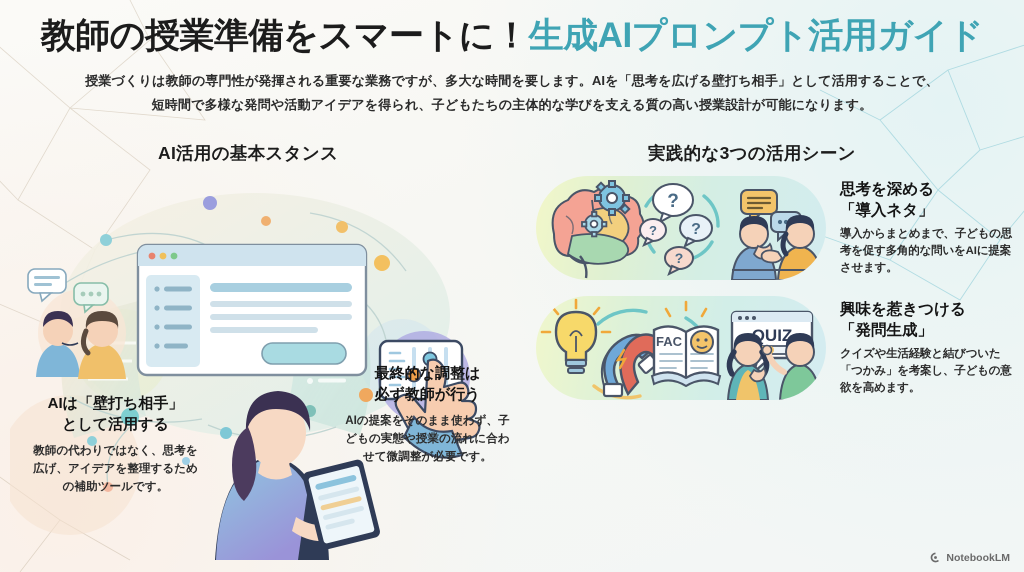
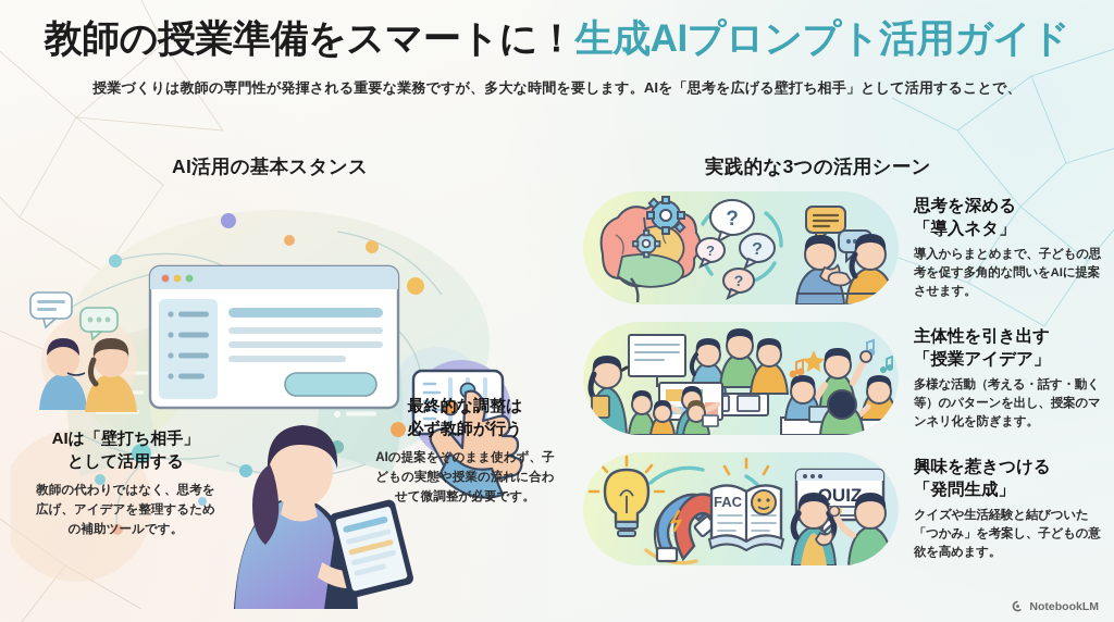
  教師の授業準備をスマートに！生成AIプロンプト活用ガイド
  授業づくりは教師の専門性が発揮される重要な業務ですが、多大な時間を要します。AIを「思考を広げる壁打ち相手」として活用することで、
- 短時間で多様な発問や活動アイデアを得られ、子どもたちの主体的な学びを支える質の高い授業設計が可能になります。
  AI活用の基本スタンス
  実践的な3つの活用シーン
  AIは「壁打ち相手」
  として活用する
  教師の代わりではなく、思考を広げ、アイデアを整理するための補助ツールです。
  最終的な調整は
  必ず教師が行う
  AIの提案をそのまま使わず、子どもの実態や授業の流れに合わせて微調整が必要です。
  ?
  ?
  ?
  ?
  思考を深める
  「導入ネタ」
  導入からまとめまで、子どもの思考を促す多角的な問いをAIに提案させます。
+ 主体性を引き出す
+ 「授業アイデア」
+ 多様な活動（考える・話す・動く等）のパターンを出し、授案のマンネリ化を防ぎます。
  FAC
  QUIZ
  興味を惹きつける
  「発問生成」
  クイズや生活経験と結びついた「つかみ」を考案し、子どもの意欲を高めます。
  NotebookLM
